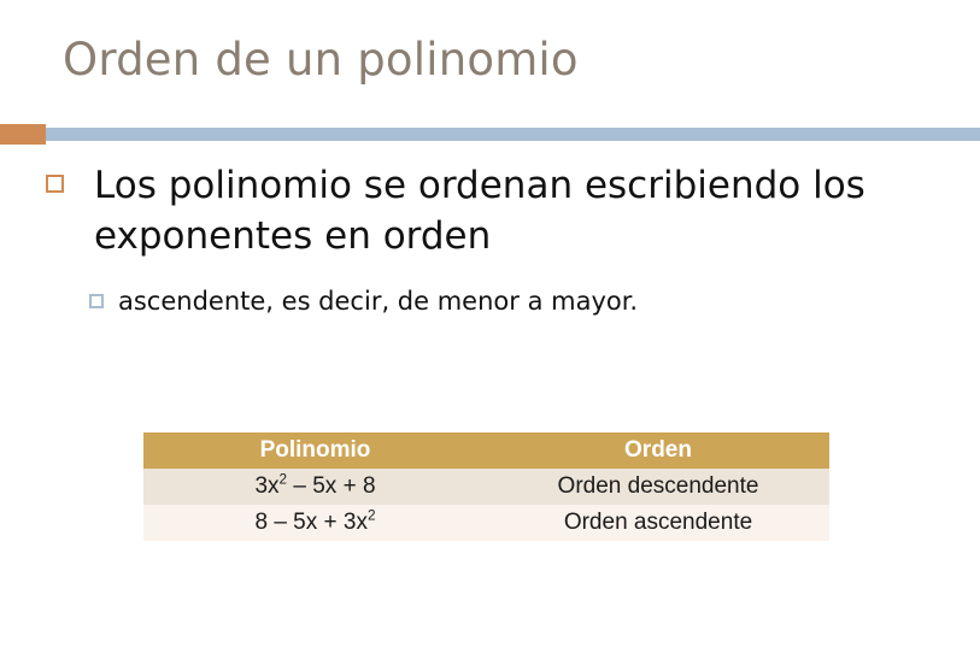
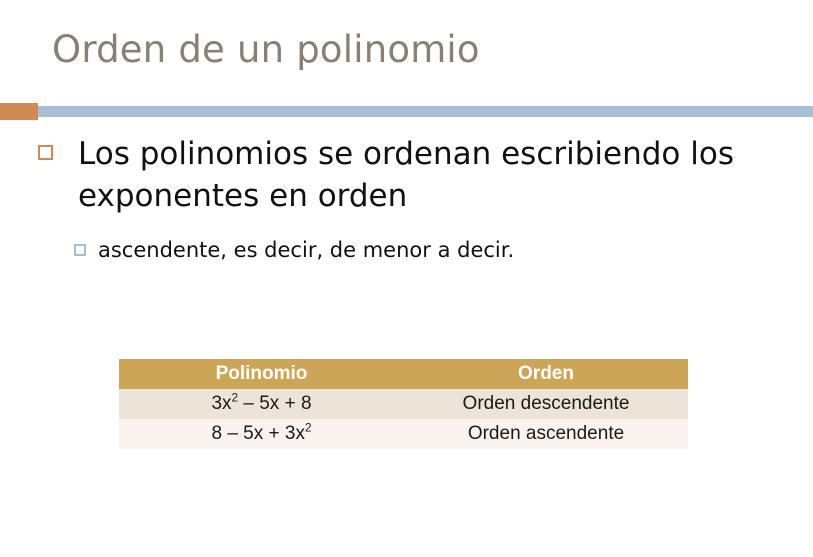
  Orden de un polinomio
- Los polinomio se ordenan escribiendo los exponentes en orden
+ Los polinomios se ordenan escribiendo los exponentes en orden
- ascendente, es decir, de menor a mayor.
+ ascendente, es decir, de menor a decir.
  Polinomio	Orden
  3x2 – 5x + 8	Orden descendente
  8 – 5x + 3x2	Orden ascendente
